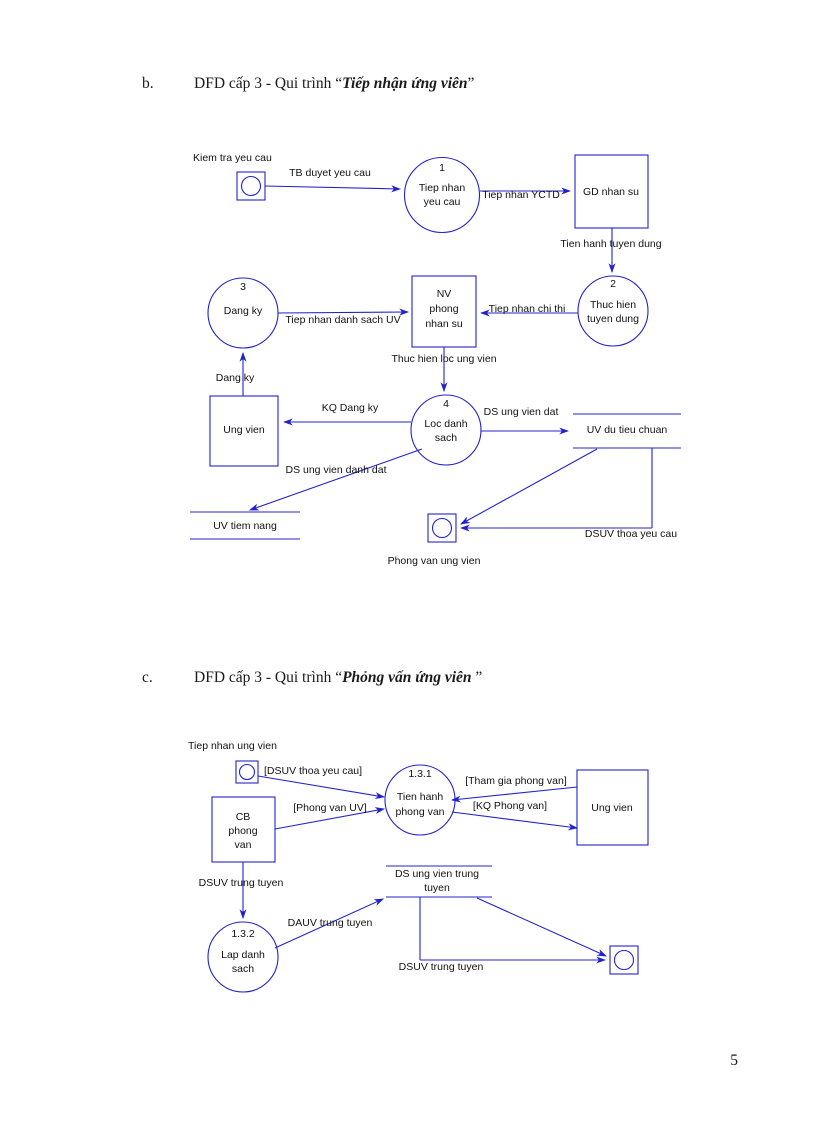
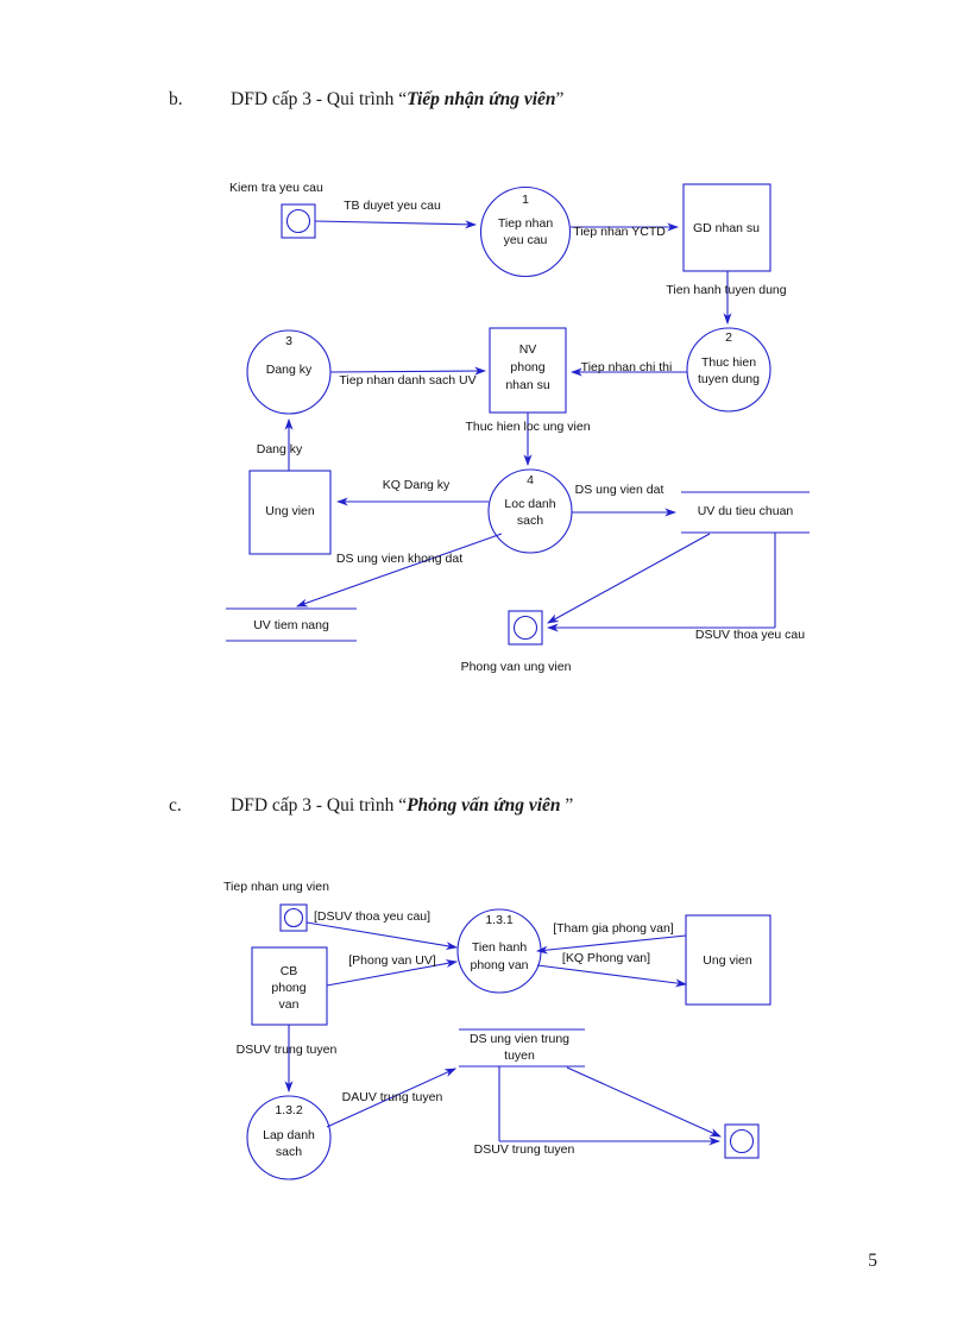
  b. DFD cấp 3 - Qui trình “Tiếp nhận ứng viên”
  c. DFD cấp 3 - Qui trình “Phỏng vấn ứng viên ”
  Kiem tra yeu cau
  TB duyet yeu cau
  1
  Tiep nhan
  yeu cau
  Tiep nhan YCTD
  GD nhan su
  Tien hanh tuyen dung
  2
  Thuc hien
  tuyen dung
  3
  Dang ky
  Tiep nhan danh sach UV
  NV
  phong
  nhan su
  Tiep nhan chi thi
  Thuc hien loc ung vien
  Dang ky
  Ung vien
  KQ Dang ky
  4
  Loc danh
  sach
  DS ung vien dat
  UV du tieu chuan
- DS ung vien danh dat
+ DS ung vien khong dat
  UV tiem nang
  DSUV thoa yeu cau
  Phong van ung vien
  Tiep nhan ung vien
  [DSUV thoa yeu cau]
  CB
  phong
  van
  [Phong van UV]
  1.3.1
  Tien hanh
  phong van
  [Tham gia phong van]
  [KQ Phong van]
  Ung vien
  DSUV trung tuyen
  DS ung vien trung
  tuyen
  DAUV trung tuyen
  1.3.2
  Lap danh
  sach
  DSUV trung tuyen
  5
